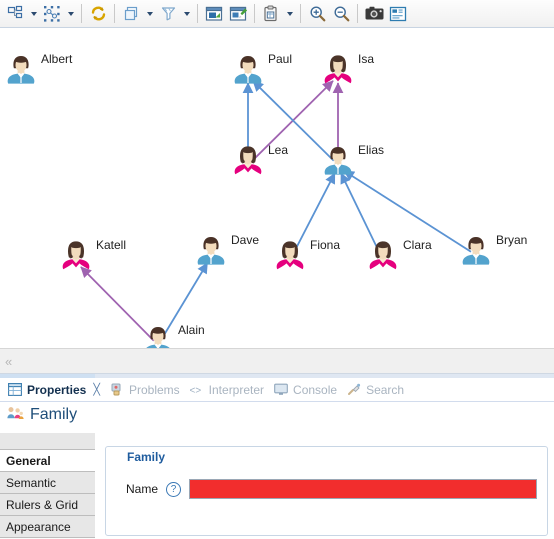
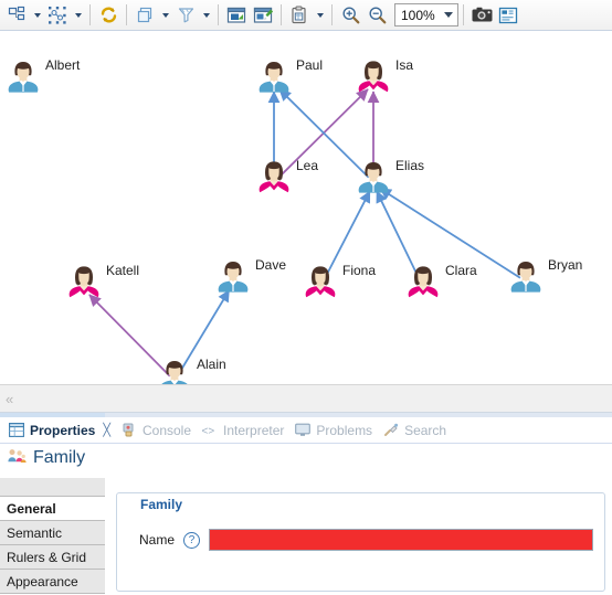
+ 100%
  Albert
  Paul
  Isa
  Lea
  Elias
  Katell
  Dave
  Fiona
  Clara
  Bryan
  Alain
  «
  Properties
  ╳
- Problems
+ Console
  <>
  Interpreter
- Console
+ Problems
  Search
  Family
  General
  Semantic
  Rulers & Grid
  Appearance
  Family
  Name
  ?
